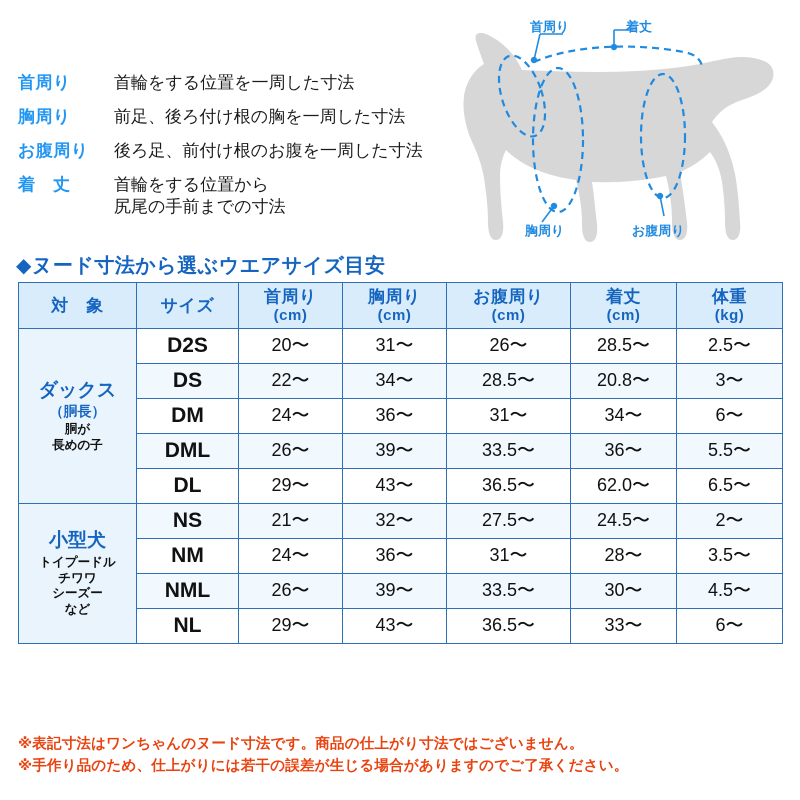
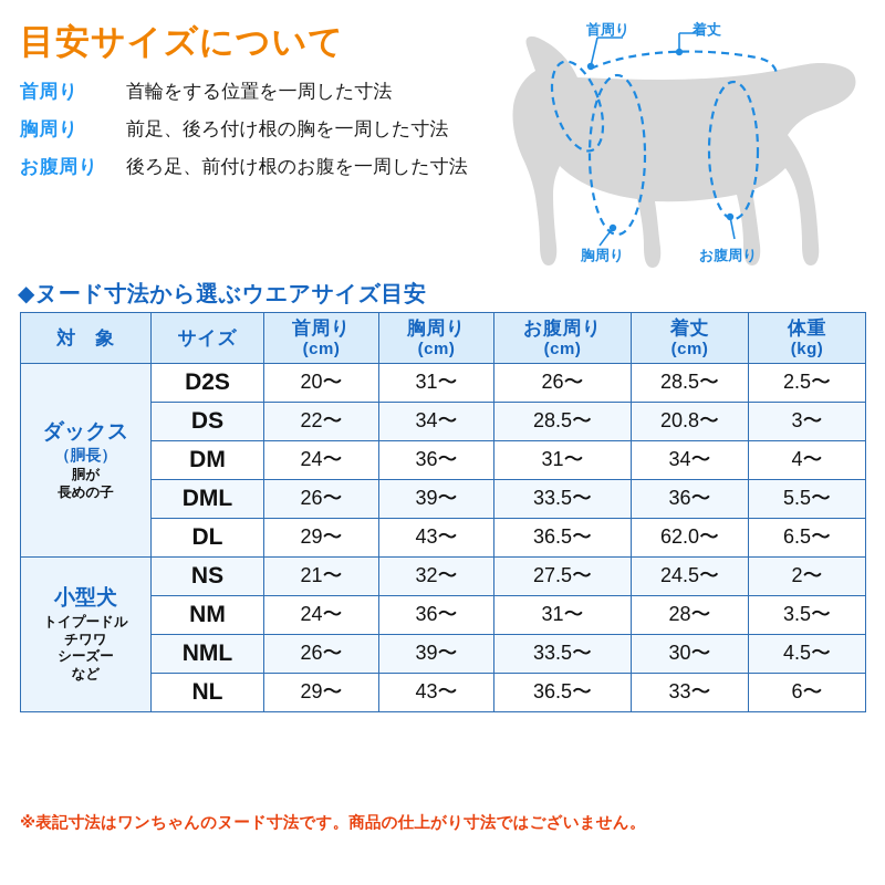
+ 目安サイズについて
  首周り
  首輪をする位置を一周した寸法
  胸周り
  前足、後ろ付け根の胸を一周した寸法
  お腹周り
  後ろ足、前付け根のお腹を一周した寸法
- 着 丈
- 首輪をする位置から
- 尻尾の手前までの寸法
  首周り
  着丈
  胸周り
  お腹周り
  ◆ヌード寸法から選ぶウエアサイズ目安
  対 象	サイズ	首周り (cm)	胸周り (cm)	お腹周り (cm)	着丈 (cm)	体重 (kg)
  ダックス （胴長） 胴が 長めの子	D2S	20〜	31〜	26〜	28.5〜	2.5〜
  DS	22〜	34〜	28.5〜	20.8〜	3〜
- DM	24〜	36〜	31〜	34〜	6〜
+ DM	24〜	36〜	31〜	34〜	4〜
  DML	26〜	39〜	33.5〜	36〜	5.5〜
  DL	29〜	43〜	36.5〜	62.0〜	6.5〜
  小型犬 トイプードル チワワ シーズー など	NS	21〜	32〜	27.5〜	24.5〜	2〜
  NM	24〜	36〜	31〜	28〜	3.5〜
  NML	26〜	39〜	33.5〜	30〜	4.5〜
  NL	29〜	43〜	36.5〜	33〜	6〜
  ※表記寸法はワンちゃんのヌード寸法です。商品の仕上がり寸法ではございません。
- ※手作り品のため、仕上がりには若干の誤差が生じる場合がありますのでご了承ください。
